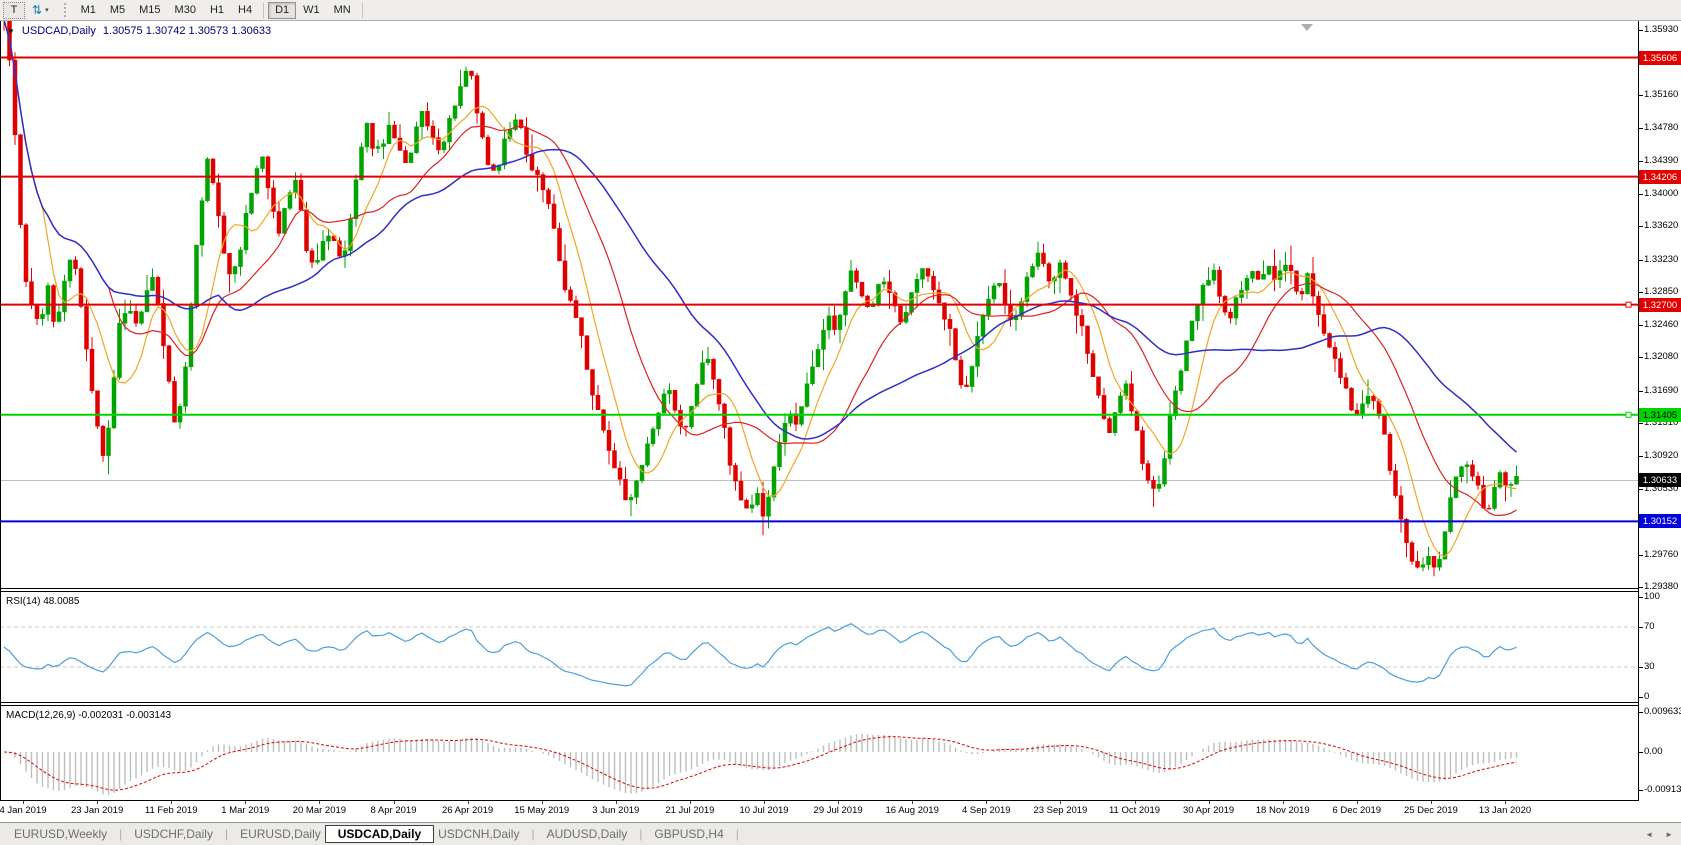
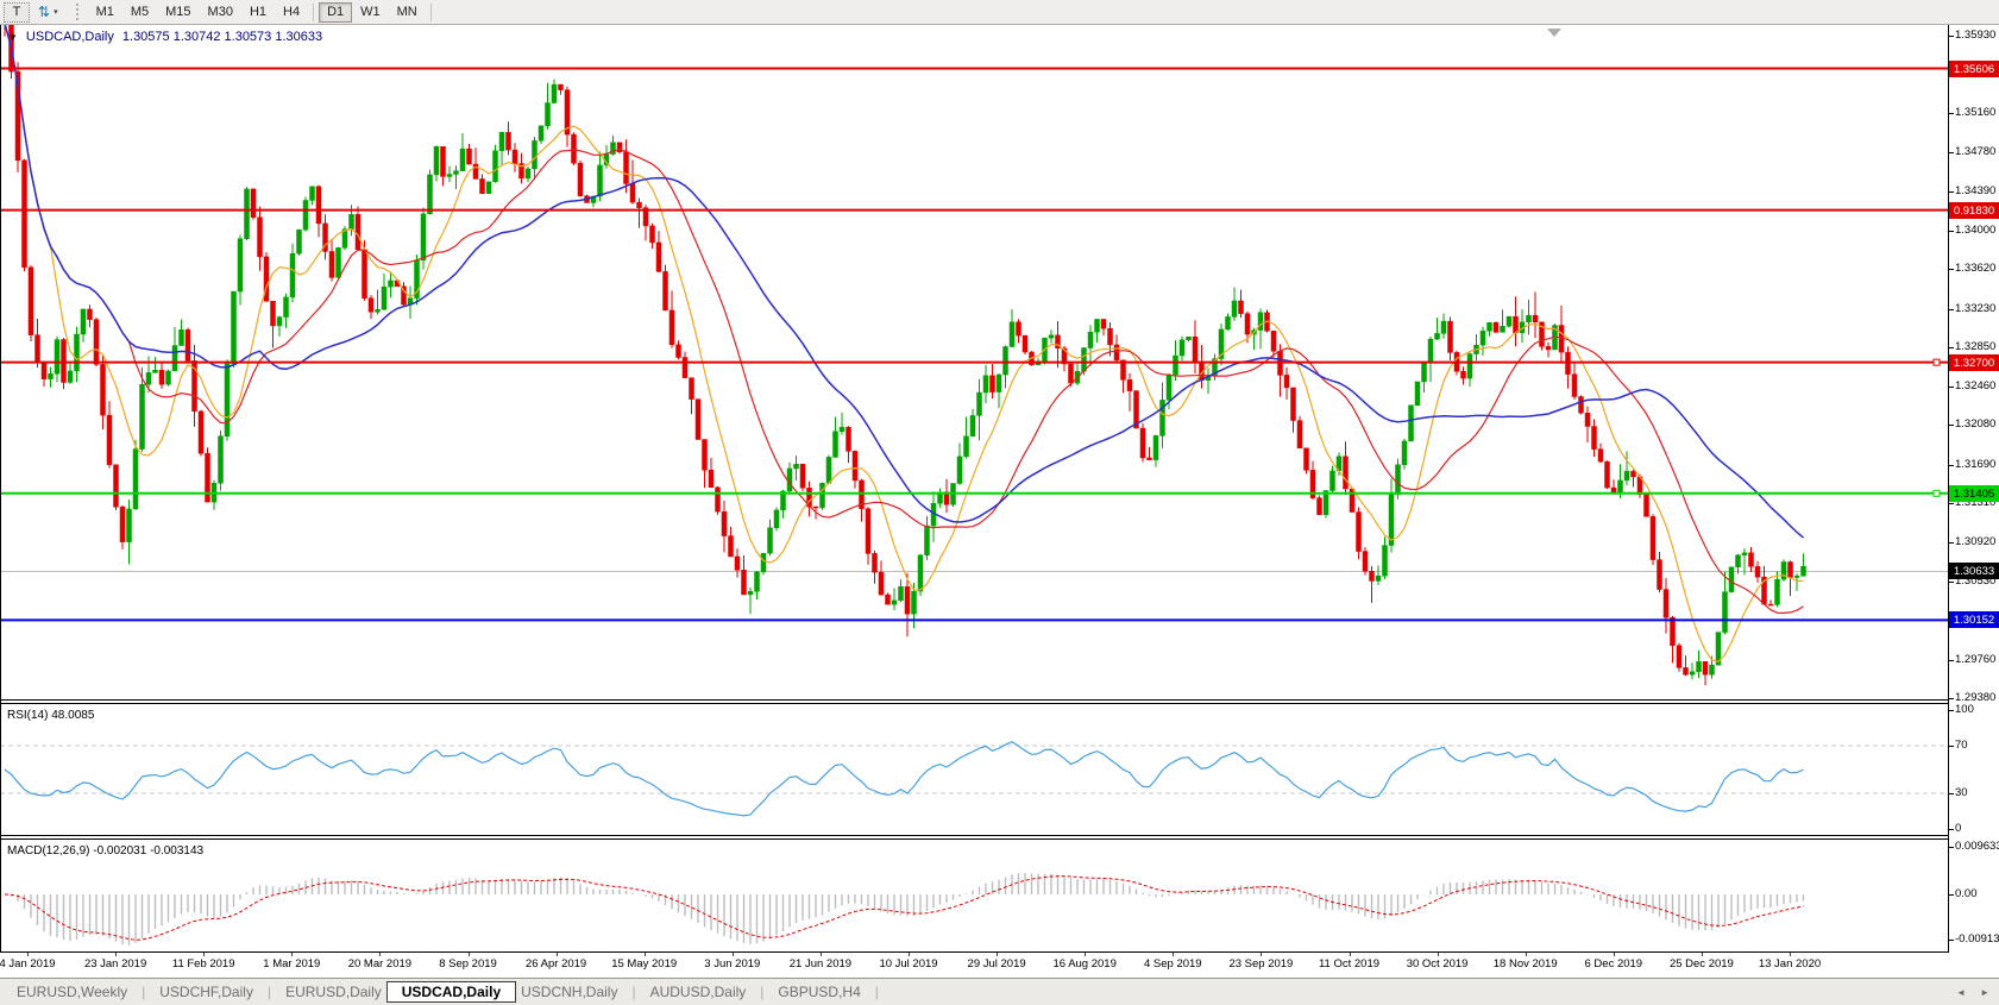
  T
  ⇅
  M1
  M5
  M15
  M30
  H1
  H4
  D1
  W1
  MN
  ▼
  USDCAD,Daily
  1.30575 1.30742 1.30573 1.30633
  RSI(14) 48.0085
  MACD(12,26,9) -0.002031 -0.003143
  1.35930
  1.35160
  1.34780
  1.34390
  1.34000
  1.33620
  1.33230
  1.32850
  1.32460
  1.32080
  1.31690
  1.31310
  1.30920
  1.30530
  1.29760
  1.29380
  100
  70
  30
  0
  0.00963
  0.00
  -0.00913
  1.35606
- 1.34206
+ 0.91830
  1.32700
  1.31405
  1.30152
  1.30633
  4 Jan 2019
  23 Jan 2019
  11 Feb 2019
  1 Mar 2019
  20 Mar 2019
- 8 Apr 2019
+ 8 Sep 2019
  26 Apr 2019
  15 May 2019
  3 Jun 2019
- 21 Jul 2019
+ 21 Jun 2019
  10 Jul 2019
  29 Jul 2019
  16 Aug 2019
  4 Sep 2019
  23 Sep 2019
  11 Oct 2019
- 30 Apr 2019
+ 30 Oct 2019
  18 Nov 2019
  6 Dec 2019
  25 Dec 2019
  13 Jan 2020
  EURUSD,Weekly
  |
  USDCHF,Daily
  |
  EURUSD,Daily
  USDCAD,Daily
  USDCNH,Daily
  |
  AUDUSD,Daily
  |
  GBPUSD,H4
  |
  ◄
  ►
